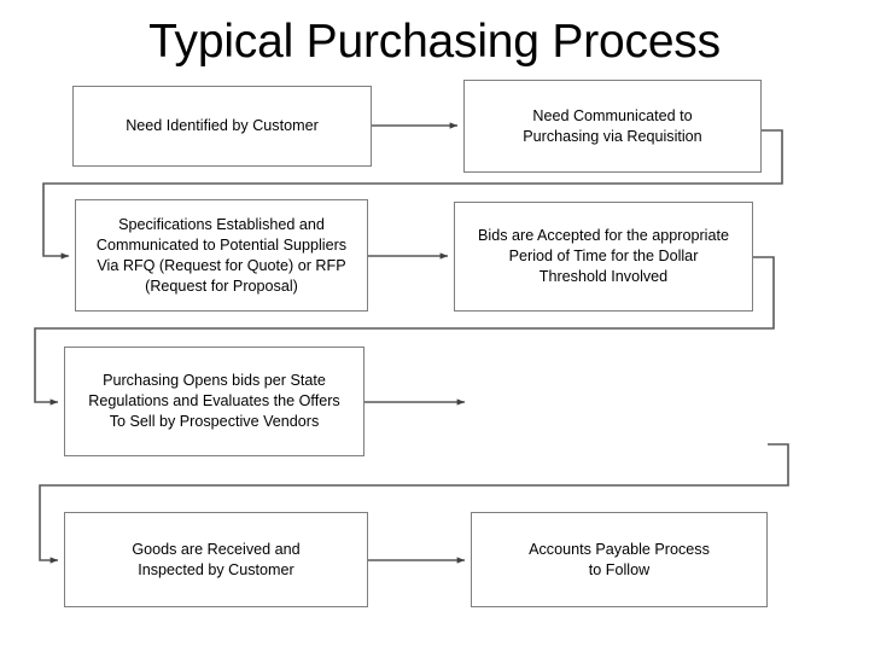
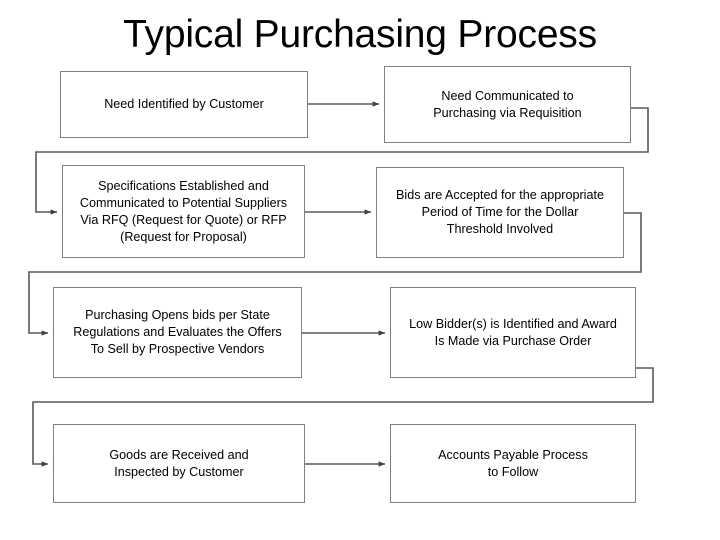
  Typical Purchasing Process
  Need Identified by Customer
  Need Communicated to
  Purchasing via Requisition
  Specifications Established and
  Communicated to Potential Suppliers
  Via RFQ (Request for Quote) or RFP
  (Request for Proposal)
  Bids are Accepted for the appropriate
  Period of Time for the Dollar
  Threshold Involved
  Purchasing Opens bids per State
  Regulations and Evaluates the Offers
  To Sell by Prospective Vendors
+ Low Bidder(s) is Identified and Award
+ Is Made via Purchase Order
  Goods are Received and
  Inspected by Customer
  Accounts Payable Process
  to Follow
